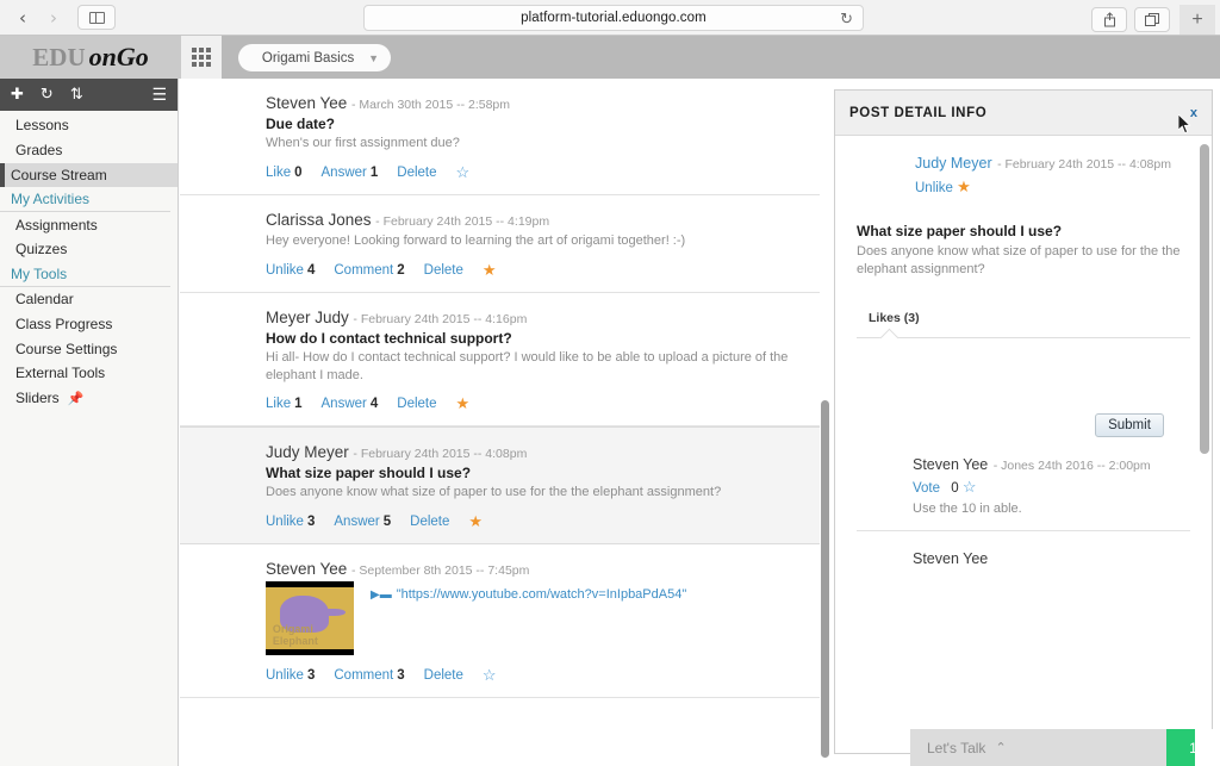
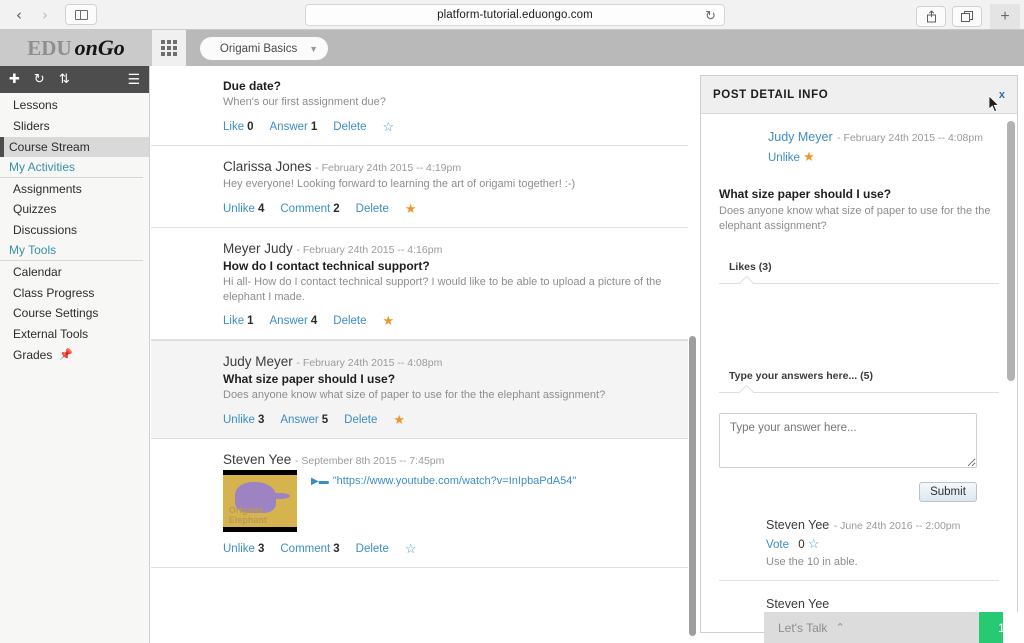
  ‹
  ›
  platform-tutorial.eduongo.com
  ↻
  +
  EDU
  onGo
  Origami Basics
  ▼
  ✚
  ↻
  ⇅
  ☰
  Lessons
- Grades
+ Sliders
  Course Stream
  My Activities
  Assignments
  Quizzes
+ Discussions
  My Tools
  Calendar
  Class Progress
  Course Settings
  External Tools
- Sliders
+ Grades
  📌
- Steven Yee - March 30th 2015 -- 2:58pm
  Due date?
  When's our first assignment due?
  Like 0
  Answer 1
  Delete
  ☆
  Clarissa Jones - February 24th 2015 -- 4:19pm
  Hey everyone! Looking forward to learning the art of origami together! :-)
  Unlike 4
  Comment 2
  Delete
  ★
  Meyer Judy - February 24th 2015 -- 4:16pm
  How do I contact technical support?
  Hi all- How do I contact technical support? I would like to be able to upload a picture of the elephant I made.
  Like 1
  Answer 4
  Delete
  ★
  Judy Meyer - February 24th 2015 -- 4:08pm
  What size paper should I use?
  Does anyone know what size of paper to use for the the elephant assignment?
  Unlike 3
  Answer 5
  Delete
  ★
  Steven Yee - September 8th 2015 -- 7:45pm
  Origami
  Elephant
  ▶▬ "https://www.youtube.com/watch?v=InIpbaPdA54"
  Unlike 3
  Comment 3
  Delete
  ☆
  POST DETAIL INFO
  x
  Judy Meyer - February 24th 2015 -- 4:08pm
  Unlike ★
  What size paper should I use?
  Does anyone know what size of paper to use for the the elephant assignment?
  Likes (3)
+ Type your answers here... (5)
+ Type your answer here...
  Submit
- Steven Yee - Jones 24th 2016 -- 2:00pm
+ Steven Yee - June 24th 2016 -- 2:00pm
  Vote 0 ☆
  Use the 10 in able.
  Steven Yee
  Let's Talk
  ⌃
  1
